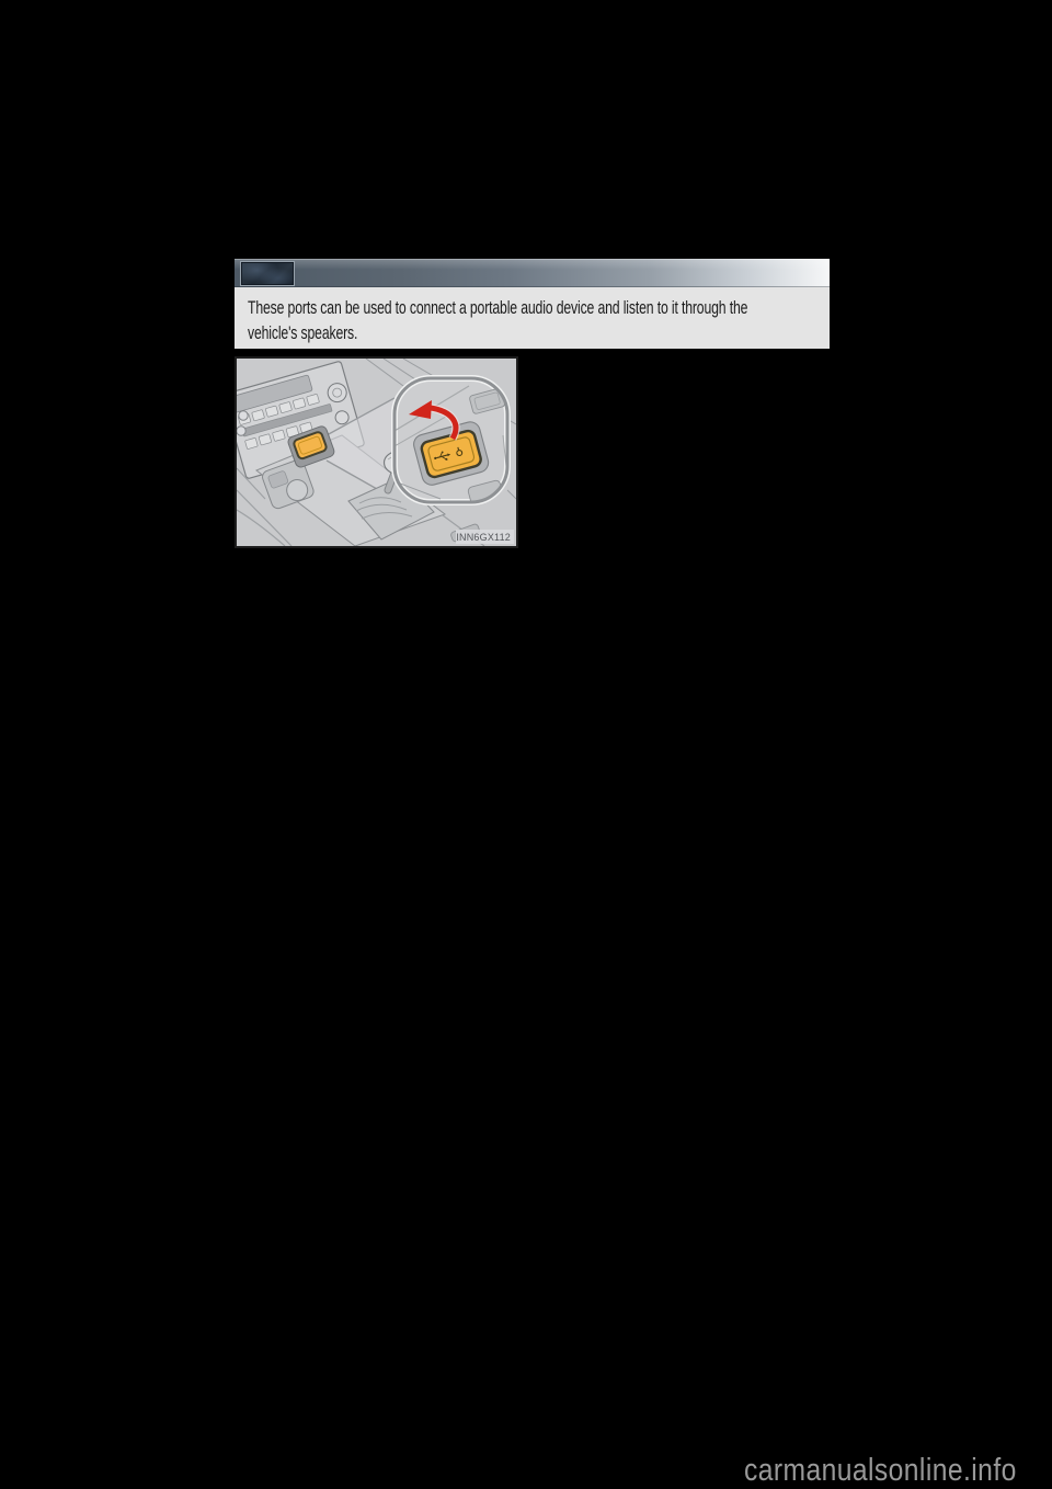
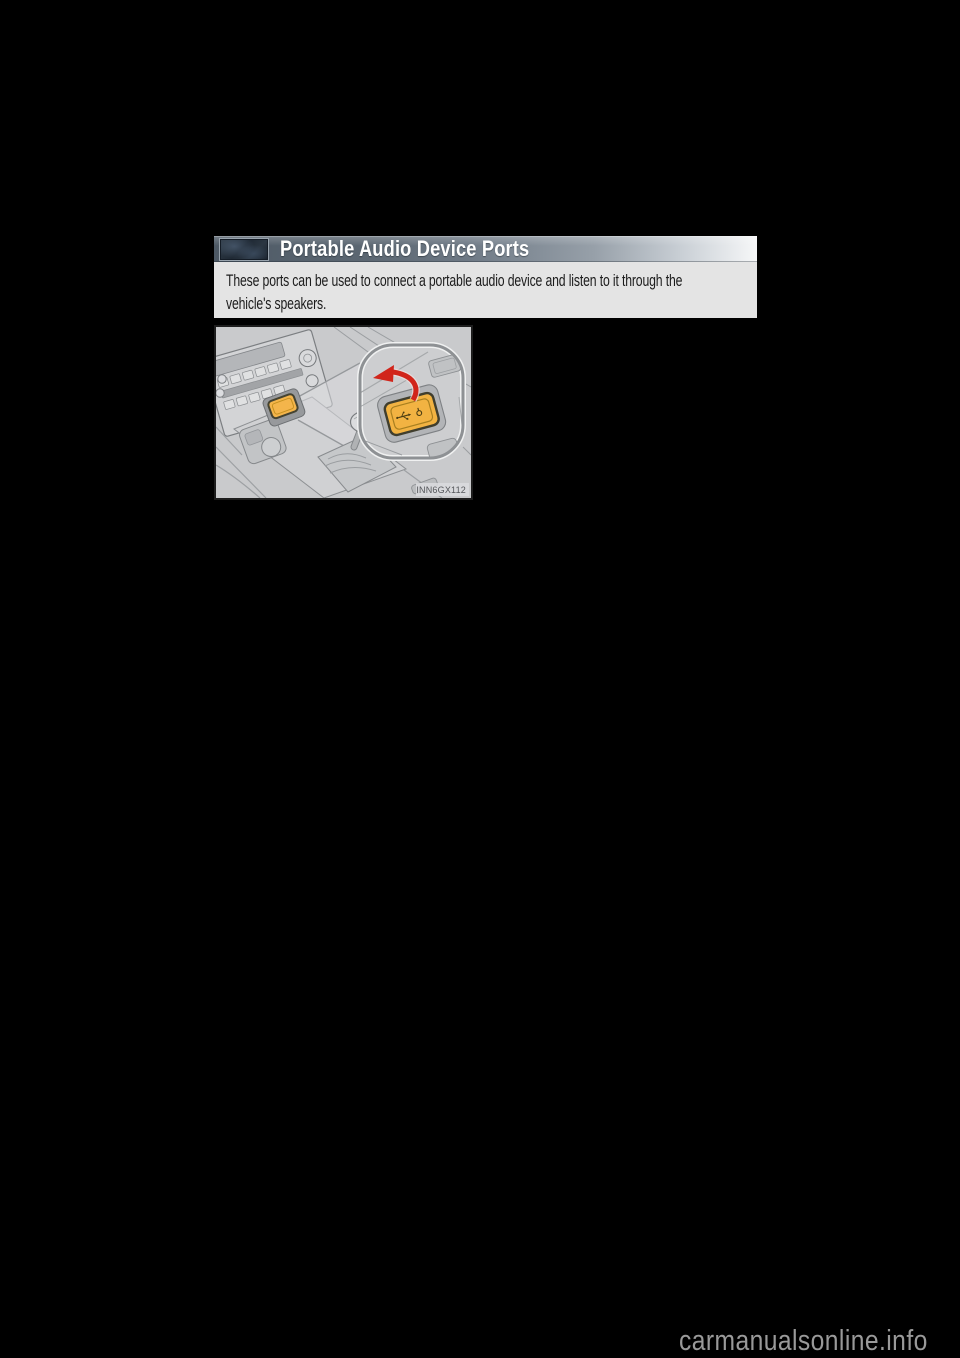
+ Portable Audio Device Ports
  These ports can be used to connect a portable audio device and listen to it through the
  vehicle's speakers.
  INN6GX112
  carmanualsonline.info
